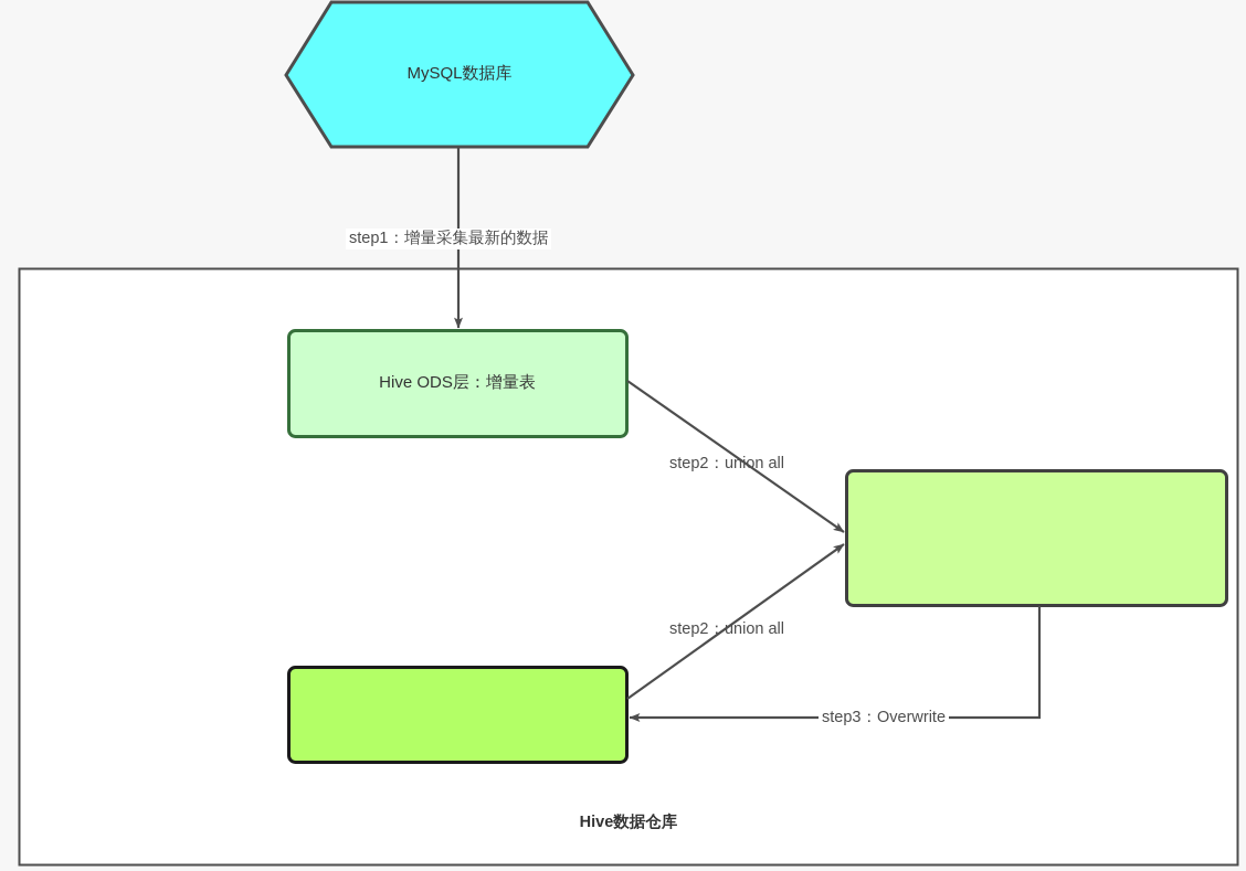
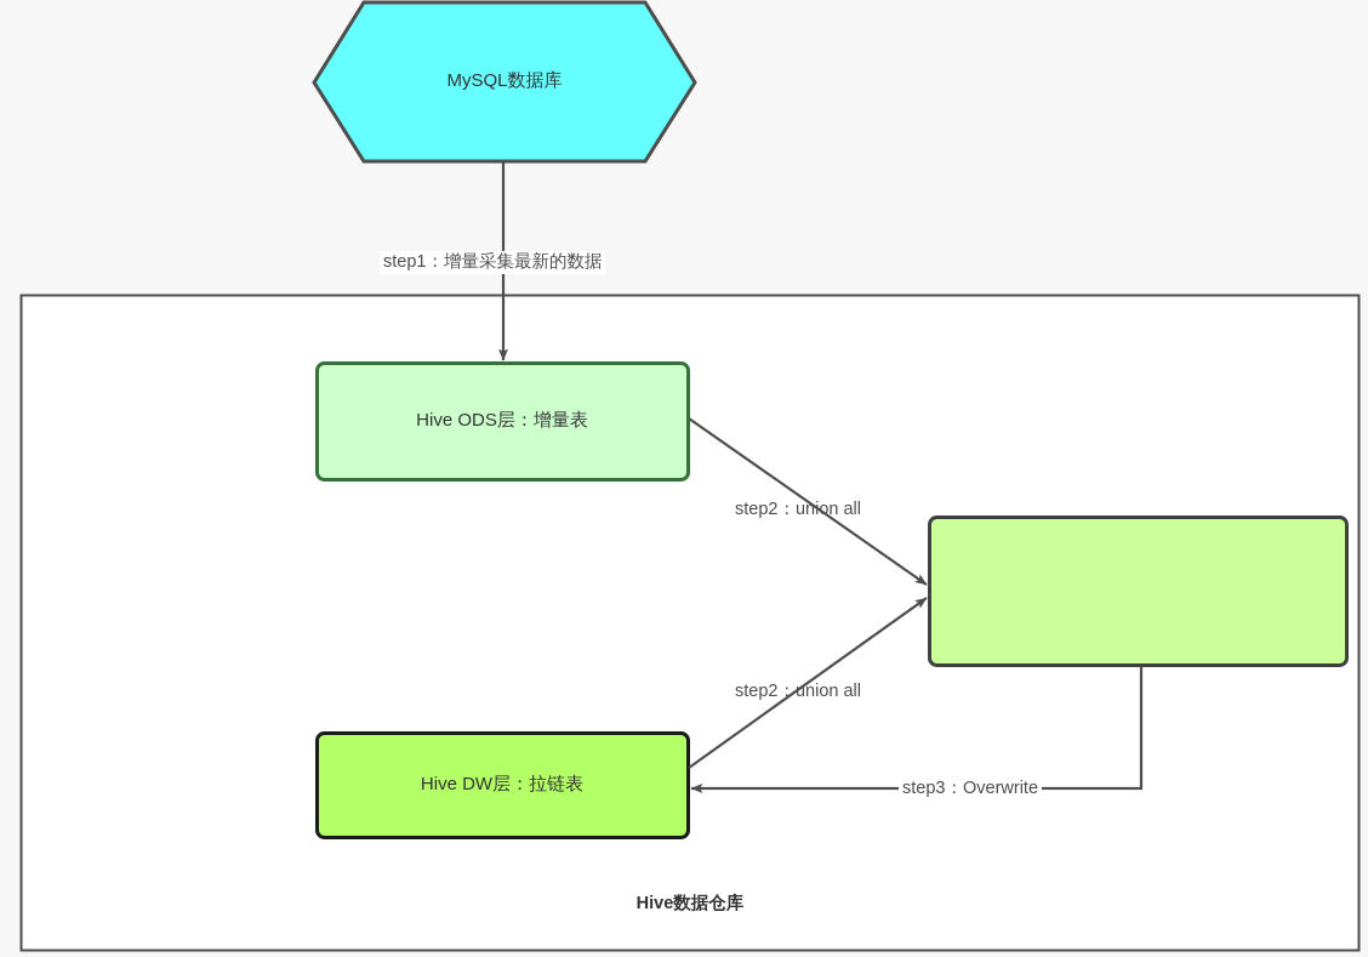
  MySQL数据库
  Hive ODS层：增量表
+ Hive DW层：拉链表
  step1：增量采集最新的数据
  step2：union all
  step2：union all
  step3：Overwrite
  Hive数据仓库
